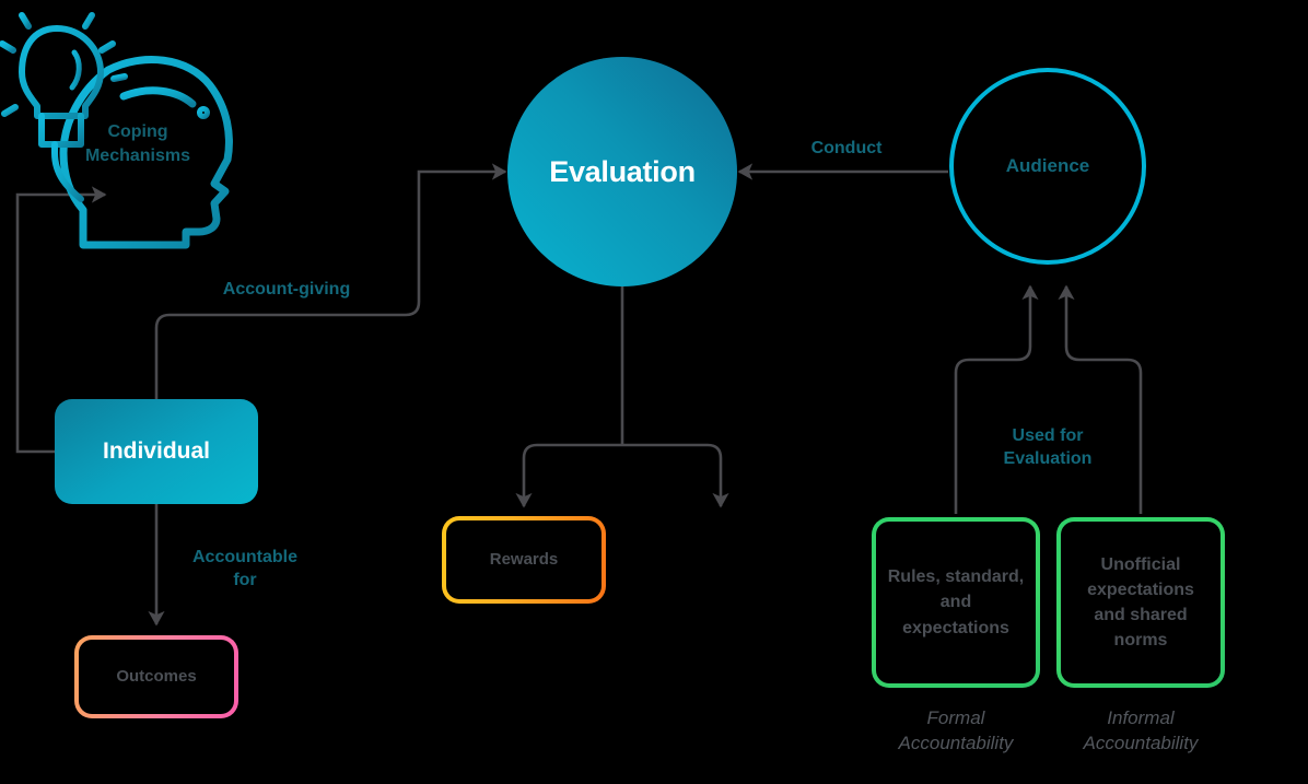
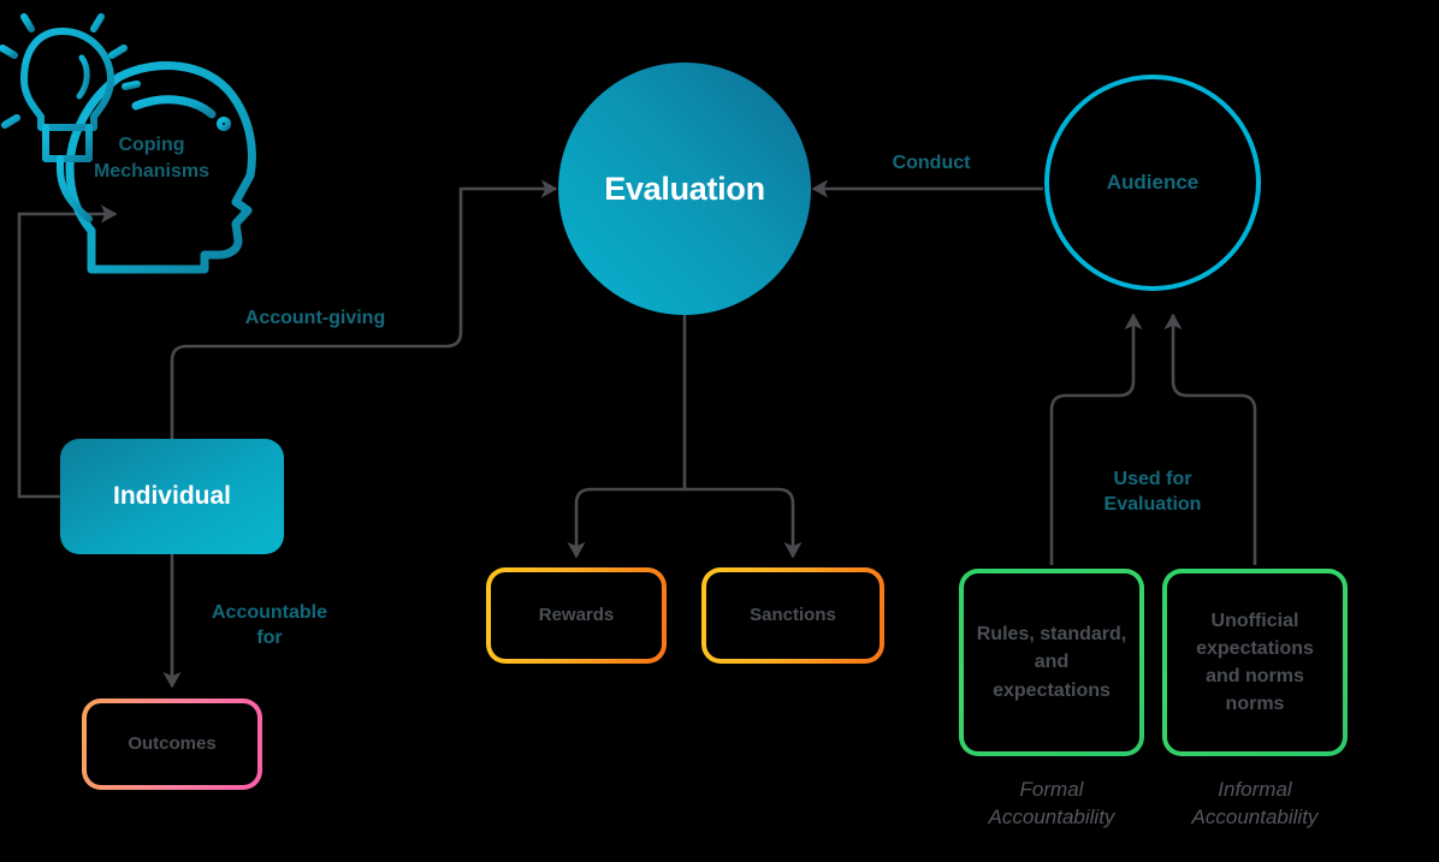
  Coping
  Mechanisms
  Evaluation
  Audience
  Individual
  Outcomes
  Rewards
+ Sanctions
  Rules, standard, and expectations
- Unofficial expectations and shared norms
+ Unofficial expectations and norms norms
  Account-giving
  Conduct
  Accountable
  for
  Used for
  Evaluation
  Formal
  Accountability
  Informal
  Accountability
